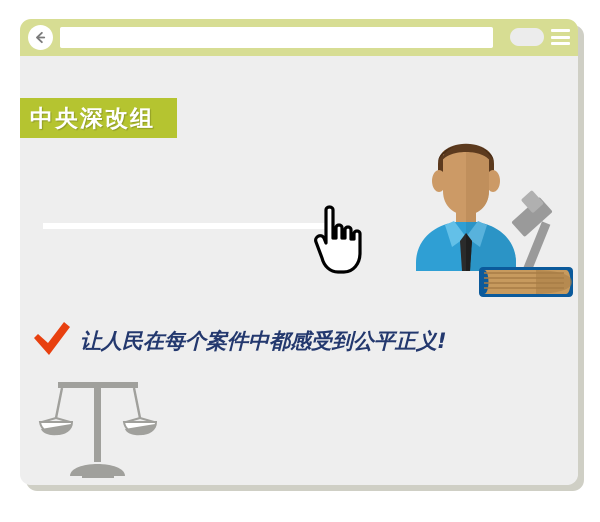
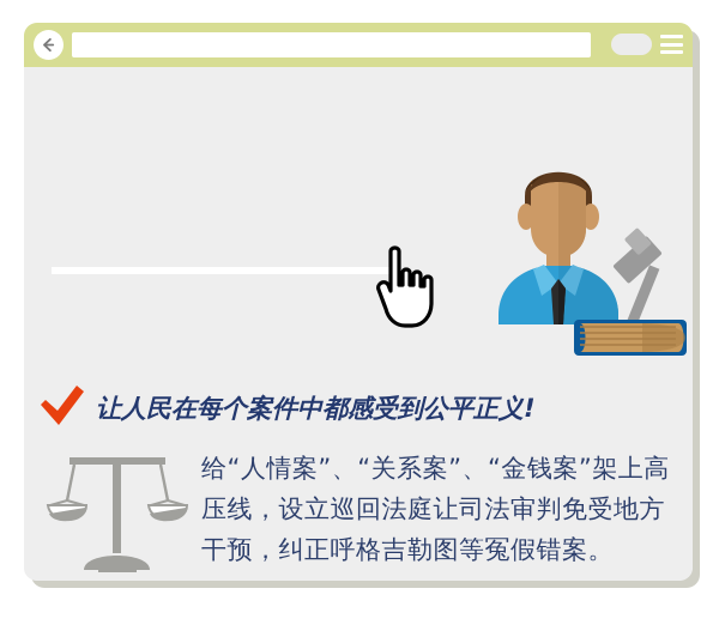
- 中央深改组
  让人民在每个案件中都感受到公平正义!
+ 给“人情案”、“关系案”、“金钱案”架上高压线，设立巡回法庭让司法审判免受地方干预，纠正呼格吉勒图等冤假错案。
